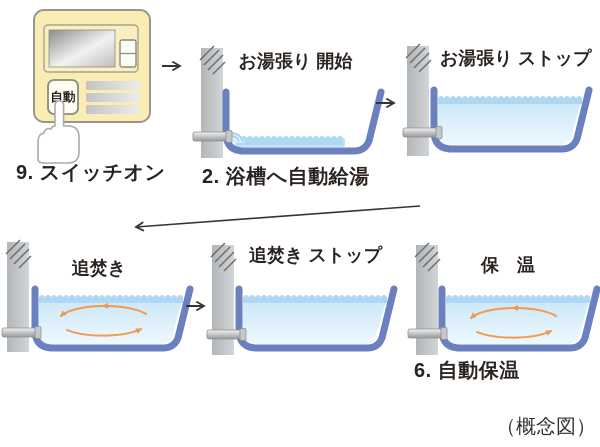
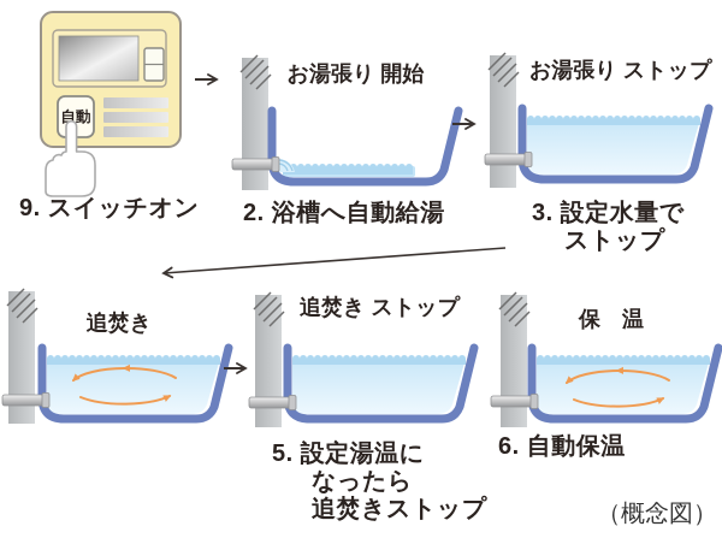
  自動
  お湯張り 開始
  お湯張り ストップ
  追焚き
  追焚き ストップ
  保 温
  9. スイッチオン
  2. 浴槽へ自動給湯
+ 3. 設定水量で
+ ストップ
+ 5. 設定湯温に
+ なったら
+ 追焚きストップ
  6. 自動保温
  （概念図）
